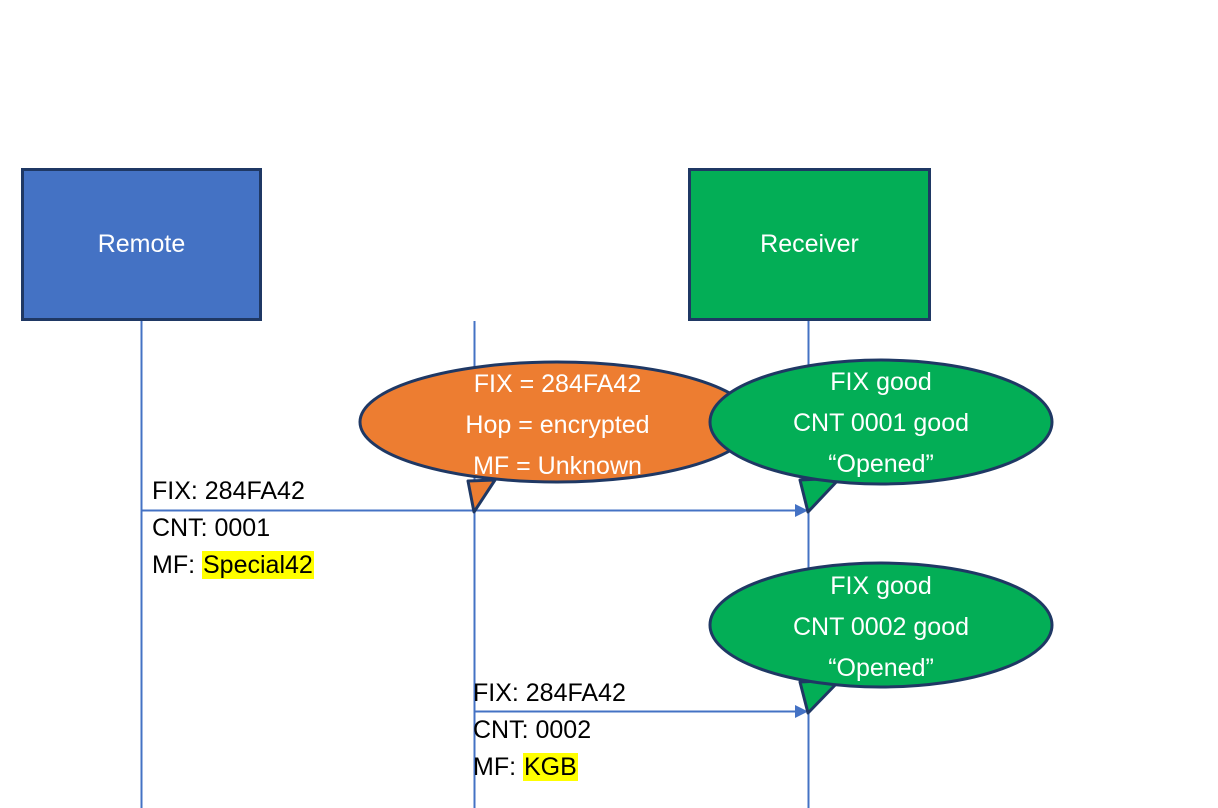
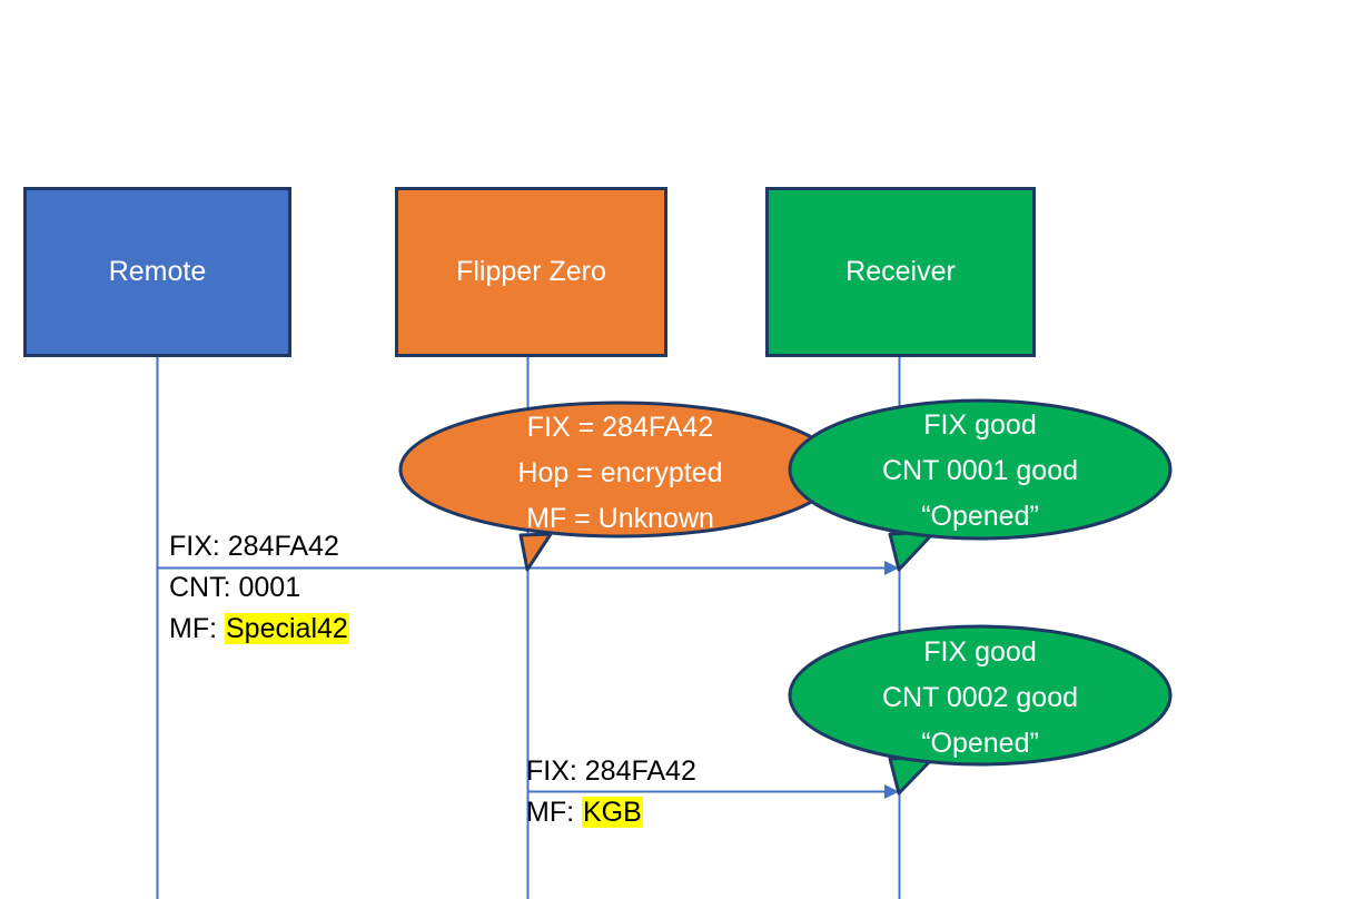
  Remote
+ Flipper Zero
  Receiver
  FIX = 284FA42
  Hop = encrypted
  MF = Unknown
  FIX good
  CNT 0001 good
  “Opened”
  FIX good
  CNT 0002 good
  “Opened”
  FIX: 284FA42
  CNT: 0001
  MF: Special42
  FIX: 284FA42
- CNT: 0002
  MF: KGB
